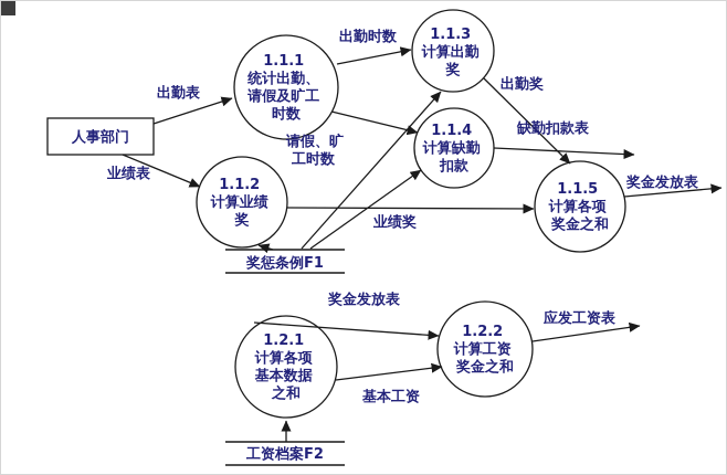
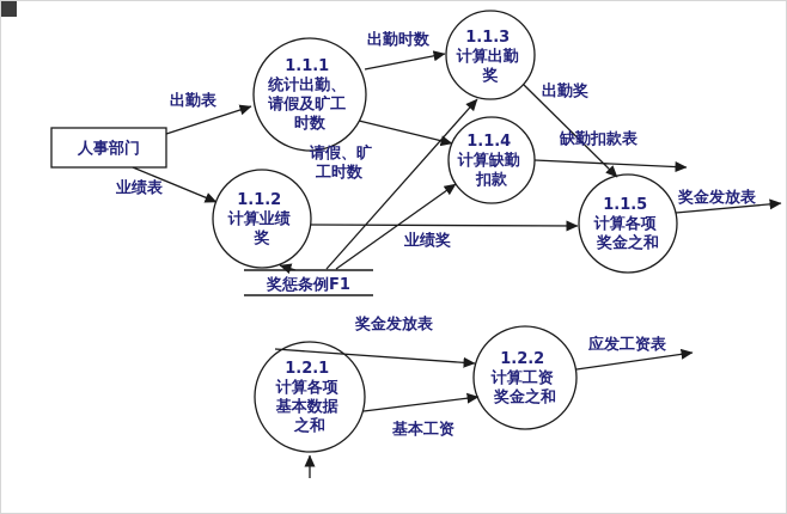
  人事部门
  1.1.1 统计出勤、 请假及旷工 时数
  1.1.2 计算业绩 奖
  1.1.3 计算出勤 奖
  1.1.4 计算缺勤 扣款
  1.1.5 计算各项 奖金之和
  1.2.1 计算各项 基本数据 之和
  1.2.2 计算工资 奖金之和
  奖惩条例F1
- 工资档案F2
  出勤表
  业绩表
  出勤时数
  请假、旷
  工时数
  出勤奖
  缺勤扣款表
  业绩奖
  奖金发放表
  奖金发放表
  基本工资
  应发工资表
